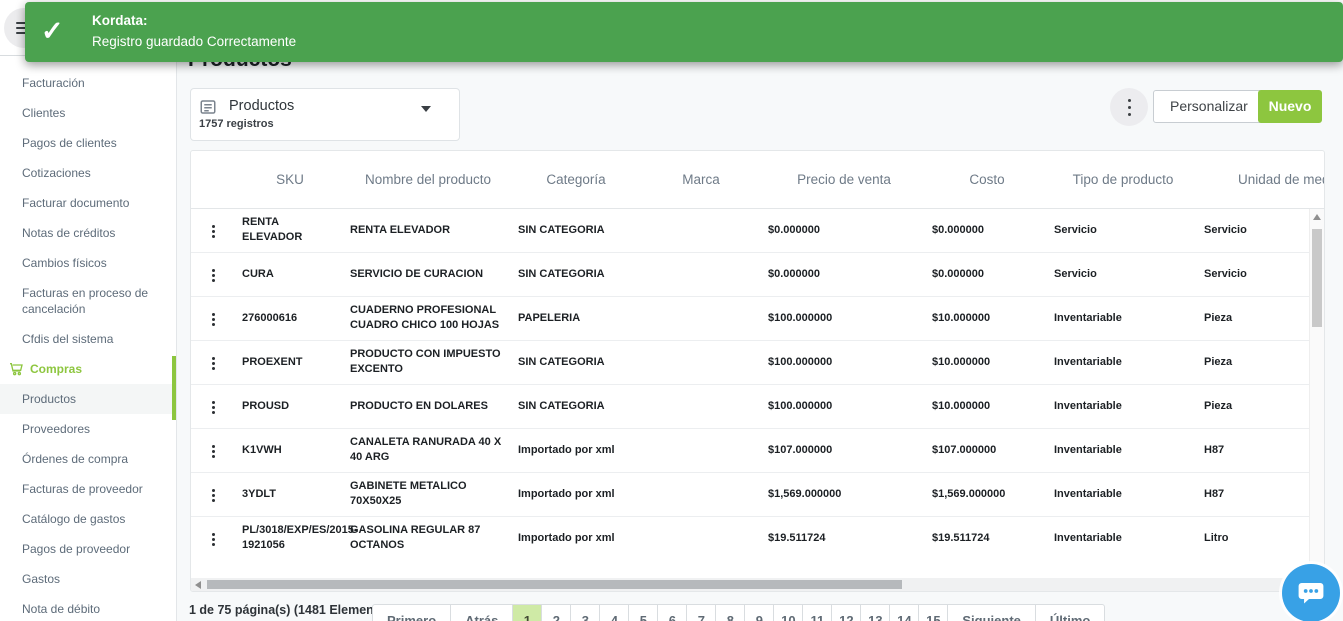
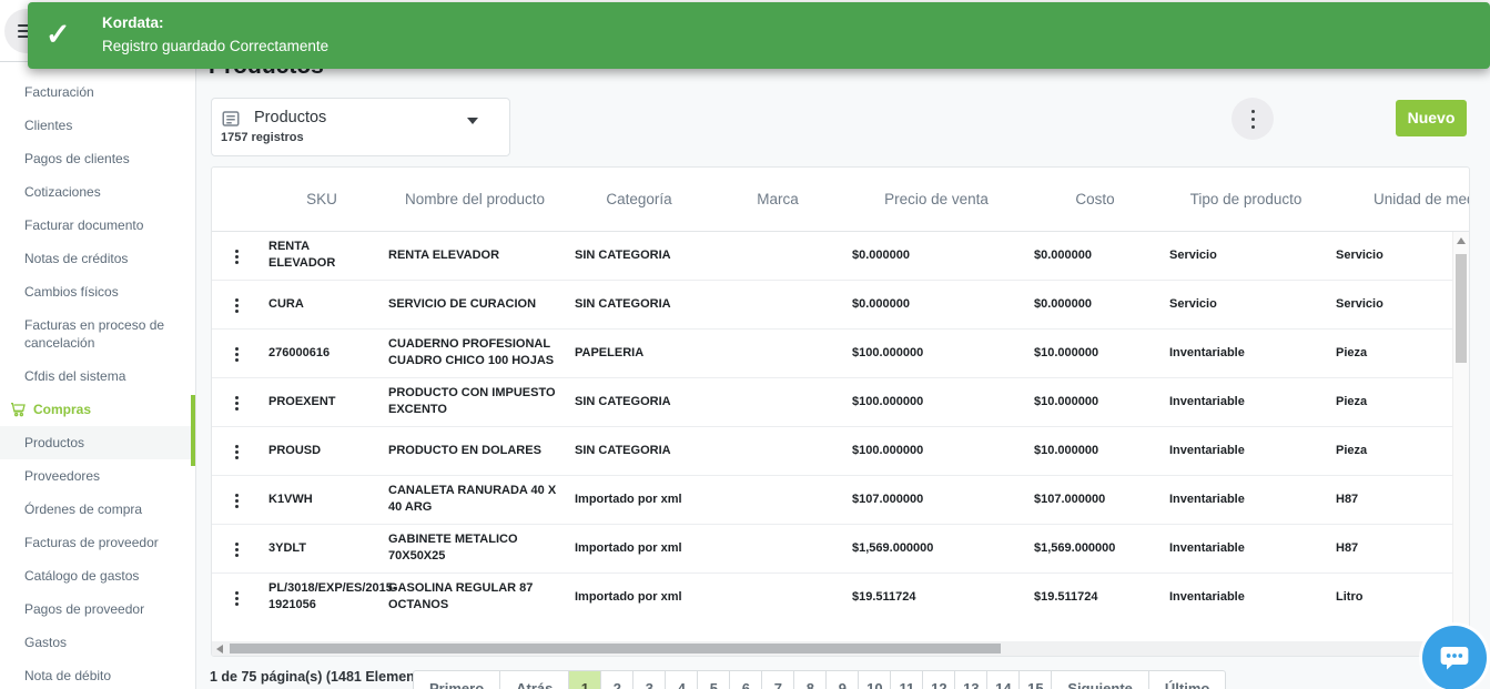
  Facturación
  Clientes
  Pagos de clientes
  Cotizaciones
  Facturar documento
  Notas de créditos
  Cambios físicos
  Facturas en proceso de cancelación
  Cfdis del sistema
  Compras
  Productos
  Proveedores
  Órdenes de compra
  Facturas de proveedor
  Catálogo de gastos
  Pagos de proveedor
  Gastos
  Nota de débito
  Productos
  1757 registros
- Personalizar
  Nuevo
  	SKU	Nombre del producto	Categoría	Marca	Precio de venta	Costo	Tipo de producto	Unidad de me
  	RENTA ELEVADOR	RENTA ELEVADOR	SIN CATEGORIA		$0.000000	$0.000000	Servicio	Servicio
  	CURA	SERVICIO DE CURACION	SIN CATEGORIA		$0.000000	$0.000000	Servicio	Servicio
  	276000616	CUADERNO PROFESIONAL CUADRO CHICO 100 HOJAS	PAPELERIA		$100.000000	$10.000000	Inventariable	Pieza
  	PROEXENT	PRODUCTO CON IMPUESTO EXCENTO	SIN CATEGORIA		$100.000000	$10.000000	Inventariable	Pieza
  	PROUSD	PRODUCTO EN DOLARES	SIN CATEGORIA		$100.000000	$10.000000	Inventariable	Pieza
  	K1VWH	CANALETA RANURADA 40 X 40 ARG	Importado por xml		$107.000000	$107.000000	Inventariable	H87
  	3YDLT	GABINETE METALICO 70X50X25	Importado por xml		$1,569.000000	$1,569.000000	Inventariable	H87
  	PL/3018/EXP/ES/2011921056	GASOLINA REGULAR 87 OCTANOS	Importado por xml		$19.511724	$19.511724	Inventariable	Litro
  1 de 75 página(s) (1481 Elemen
  ✓
  Kordata:
  Registro guardado Correctamente
